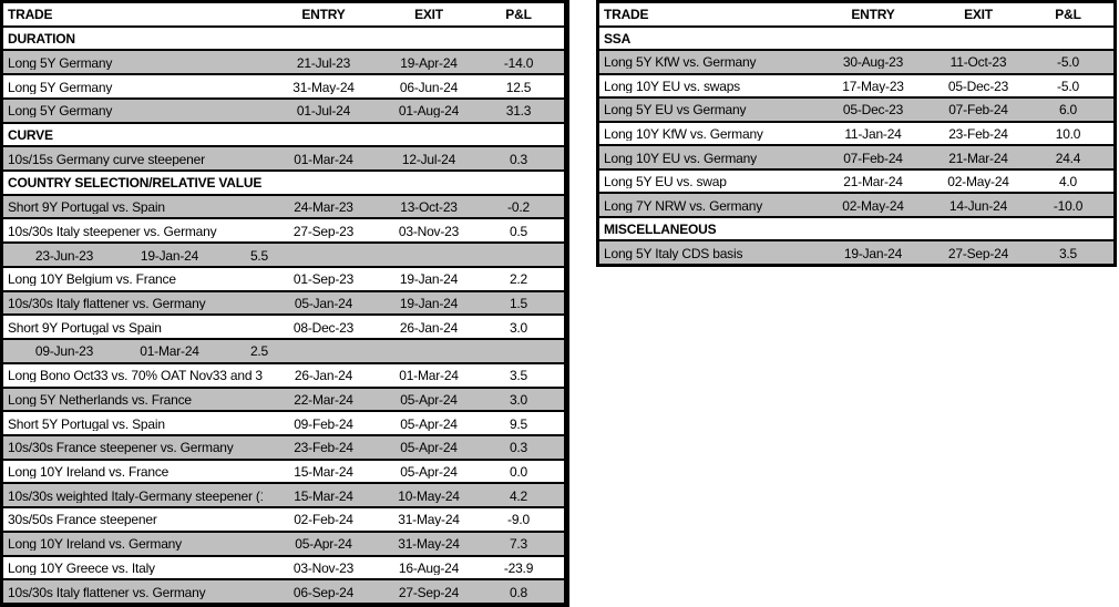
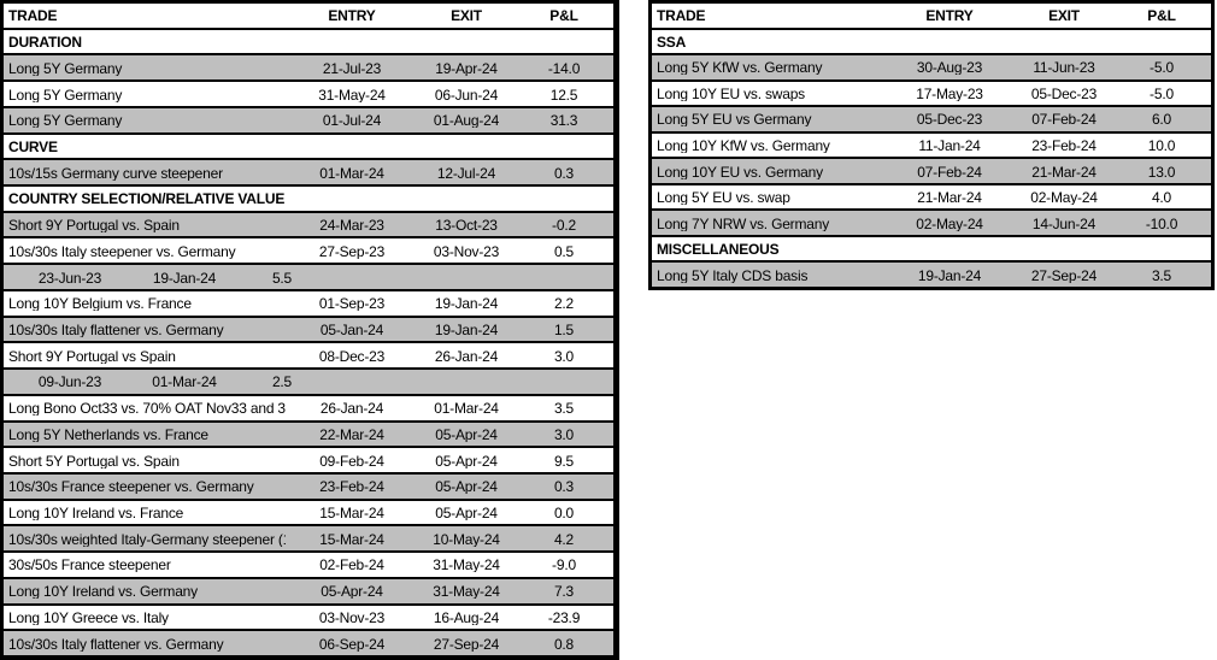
  TRADE
  ENTRY
  EXIT
  P&L
  DURATION
  Long 5Y Germany
  21-Jul-23
  19-Apr-24
  -14.0
  Long 5Y Germany
  31-May-24
  06-Jun-24
  12.5
  Long 5Y Germany
  01-Jul-24
  01-Aug-24
  31.3
  CURVE
  10s/15s Germany curve steepener
  01-Mar-24
  12-Jul-24
  0.3
  COUNTRY SELECTION/RELATIVE VALUE
  Short 9Y Portugal vs. Spain
  24-Mar-23
  13-Oct-23
  -0.2
  10s/30s Italy steepener vs. Germany
  27-Sep-23
  03-Nov-23
  0.5
  23-Jun-23
  19-Jan-24
  5.5
  Long 10Y Belgium vs. France
  01-Sep-23
  19-Jan-24
  2.2
  10s/30s Italy flattener vs. Germany
  05-Jan-24
  19-Jan-24
  1.5
  Short 9Y Portugal vs Spain
  08-Dec-23
  26-Jan-24
  3.0
  09-Jun-23
  01-Mar-24
  2.5
  Long Bono Oct33 vs. 70% OAT Nov33 and 3
  26-Jan-24
  01-Mar-24
  3.5
  Long 5Y Netherlands vs. France
  22-Mar-24
  05-Apr-24
  3.0
  Short 5Y Portugal vs. Spain
  09-Feb-24
  05-Apr-24
  9.5
  10s/30s France steepener vs. Germany
  23-Feb-24
  05-Apr-24
  0.3
  Long 10Y Ireland vs. France
  15-Mar-24
  05-Apr-24
  0.0
  10s/30s weighted Italy-Germany steepener (
  15-Mar-24
  10-May-24
  4.2
  30s/50s France steepener
  02-Feb-24
  31-May-24
  -9.0
  Long 10Y Ireland vs. Germany
  05-Apr-24
  31-May-24
  7.3
  Long 10Y Greece vs. Italy
  03-Nov-23
  16-Aug-24
  -23.9
  10s/30s Italy flattener vs. Germany
  06-Sep-24
  27-Sep-24
  0.8
  TRADE
  ENTRY
  EXIT
  P&L
  SSA
  Long 5Y KfW vs. Germany
  30-Aug-23
- 11-Oct-23
+ 11-Jun-23
  -5.0
  Long 10Y EU vs. swaps
  17-May-23
  05-Dec-23
  -5.0
  Long 5Y EU vs Germany
  05-Dec-23
  07-Feb-24
  6.0
  Long 10Y KfW vs. Germany
  11-Jan-24
  23-Feb-24
  10.0
  Long 10Y EU vs. Germany
  07-Feb-24
  21-Mar-24
- 24.4
+ 13.0
  Long 5Y EU vs. swap
  21-Mar-24
  02-May-24
  4.0
  Long 7Y NRW vs. Germany
  02-May-24
  14-Jun-24
  -10.0
  MISCELLANEOUS
  Long 5Y Italy CDS basis
  19-Jan-24
  27-Sep-24
  3.5
